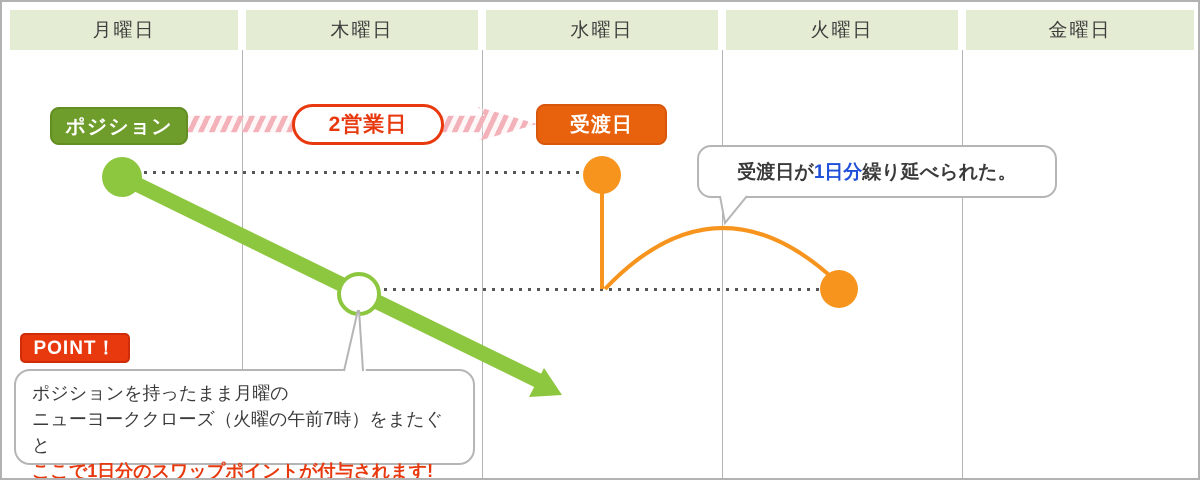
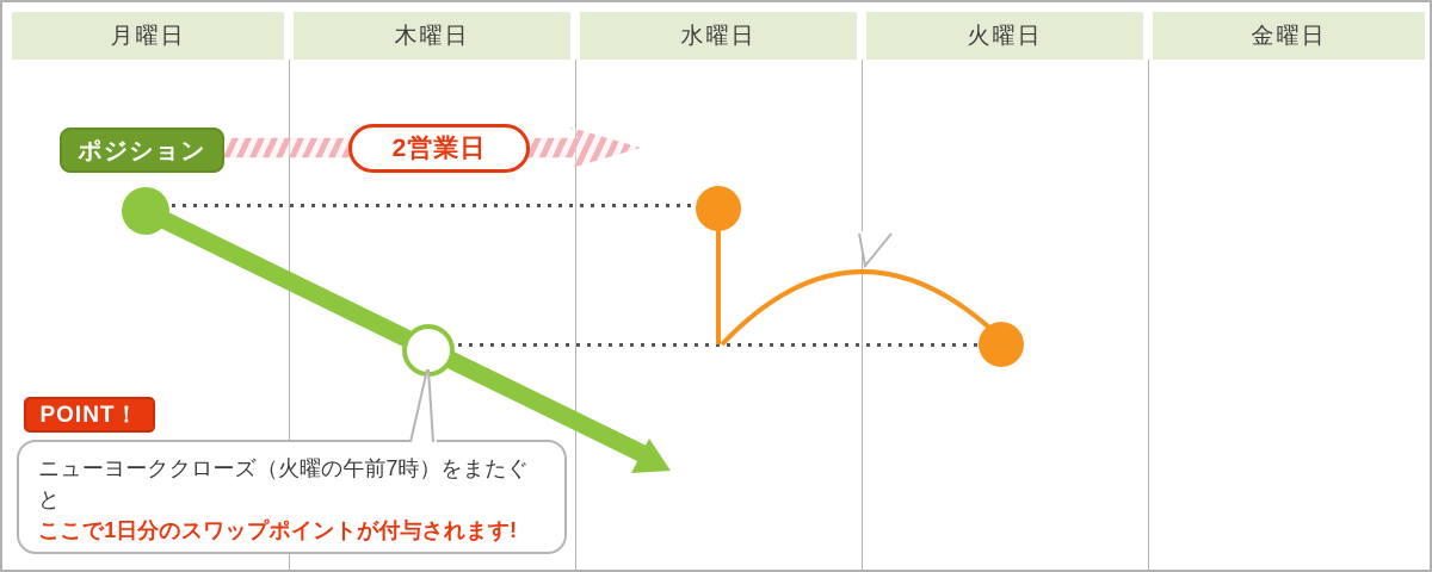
  月曜日
  木曜日
  水曜日
  火曜日
  金曜日
  ポジション
  2営業日
- 受渡日
- 受渡日が
- 1日分
- 繰り延べられた。
- ポジションを持ったまま月曜の
  ニューヨーククローズ（火曜の午前7時）をまたぐと
  ここで1日分のスワップポイントが付与されます!
  POINT！
